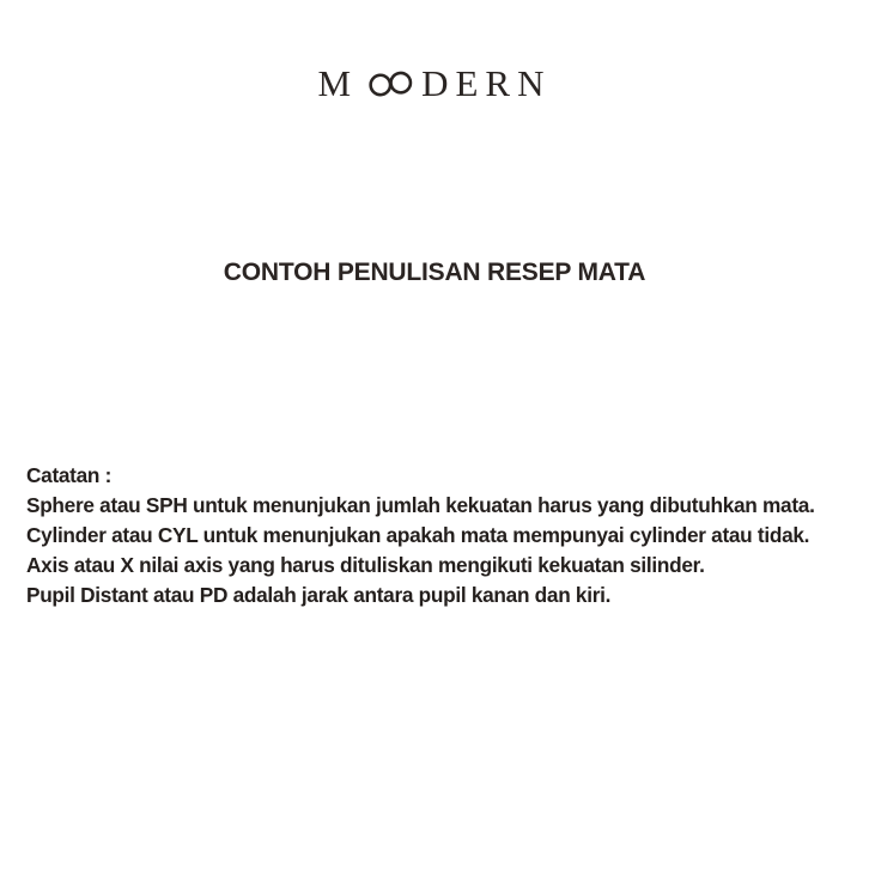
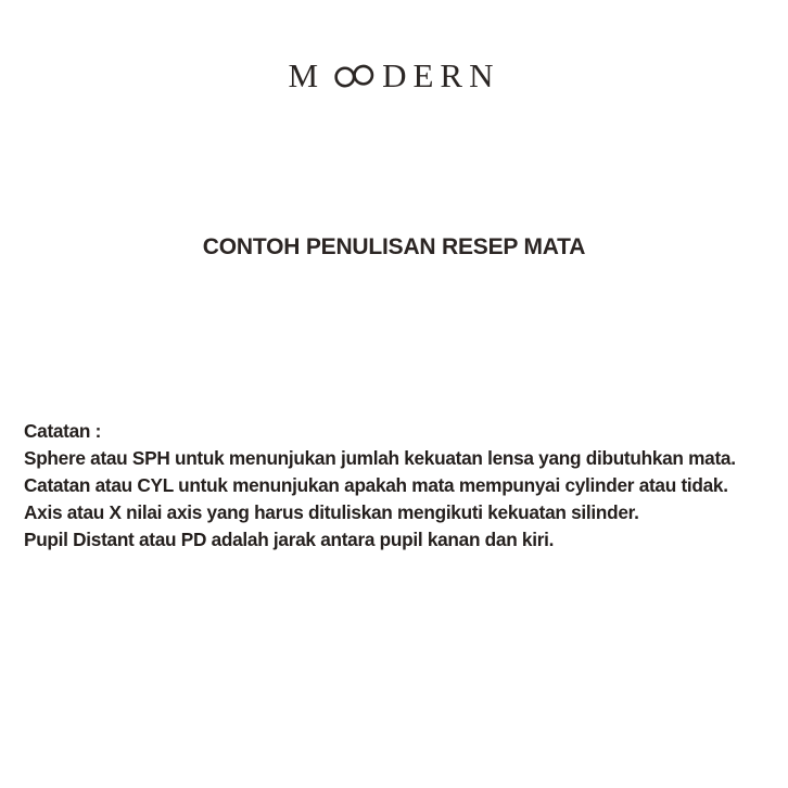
  M
  DERN
  CONTOH PENULISAN RESEP MATA
  Catatan :
- Sphere atau SPH untuk menunjukan jumlah kekuatan harus yang dibutuhkan mata.
+ Sphere atau SPH untuk menunjukan jumlah kekuatan lensa yang dibutuhkan mata.
- Cylinder atau CYL untuk menunjukan apakah mata mempunyai cylinder atau tidak.
+ Catatan atau CYL untuk menunjukan apakah mata mempunyai cylinder atau tidak.
  Axis atau X nilai axis yang harus dituliskan mengikuti kekuatan silinder.
  Pupil Distant atau PD adalah jarak antara pupil kanan dan kiri.
